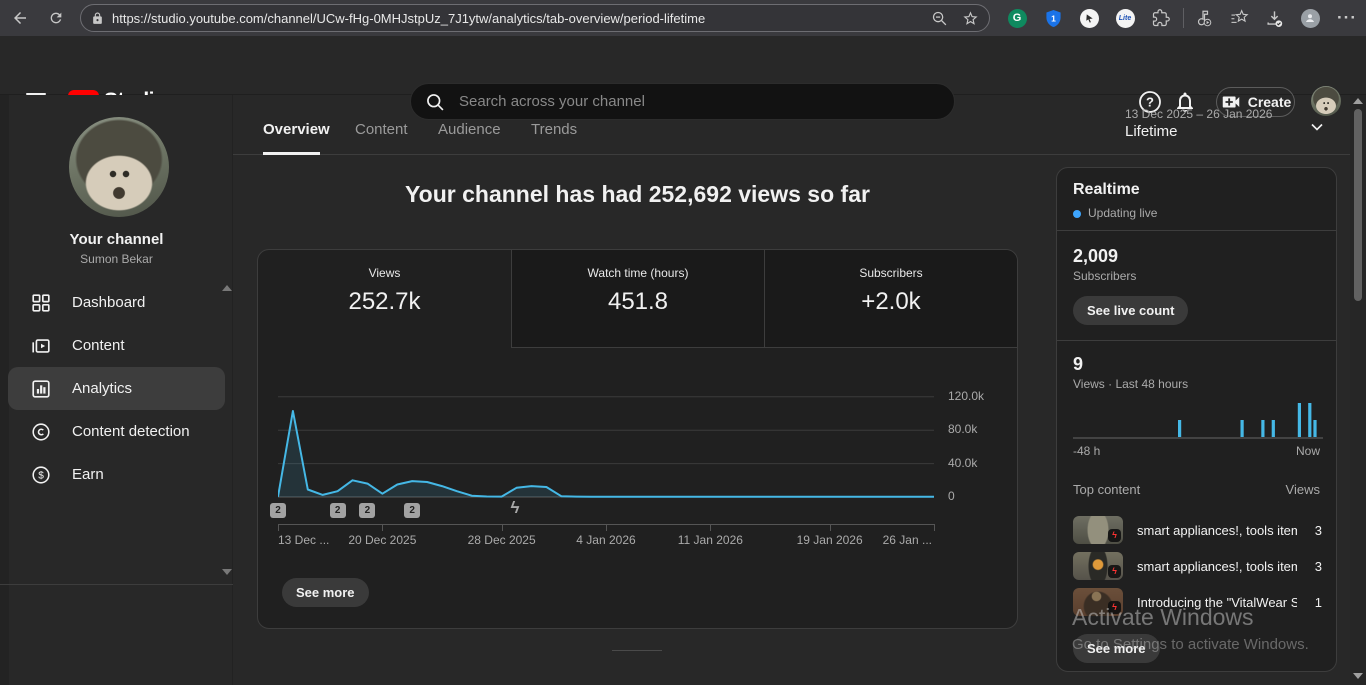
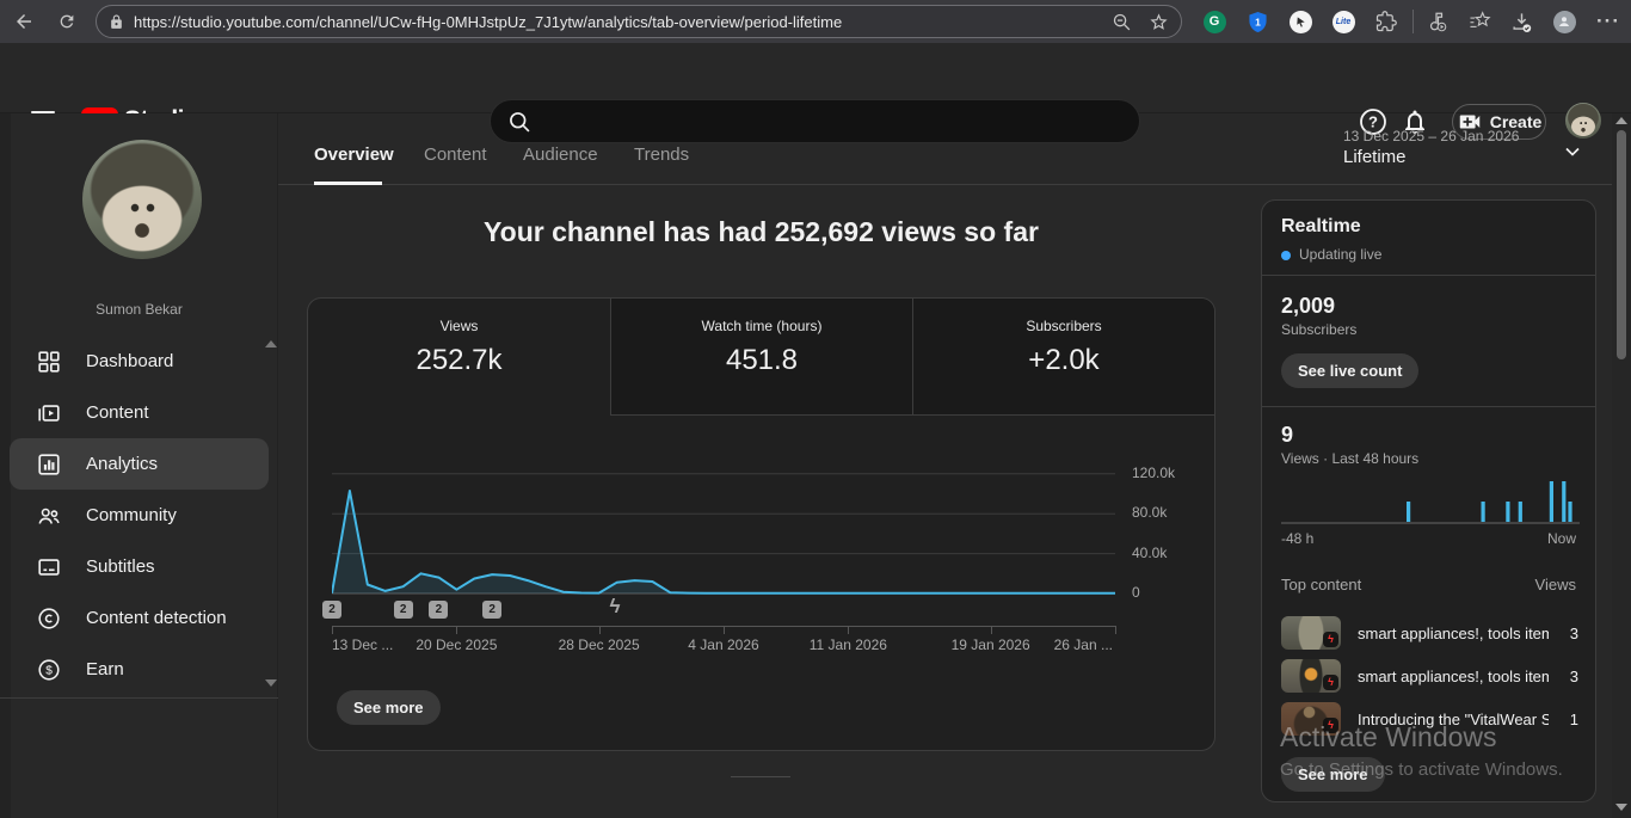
  https://studio.youtube.com/channel/UCw-fHg-0MHJstpUz_7J1ytw/analytics/tab-overview/period-lifetime
  G
  1
  ···
- Search across your channel
  ?
  Create
- Your channel
  Sumon Bekar
  Dashboard
  Content
  Analytics
+ Community
+ Subtitles
  Content detection
  $
  Earn
  Overview
  Content
  Audience
  Trends
  13 Dec 2025 – 26 Jan 2026
  Lifetime
  Your channel has had 252,692 views so far
  Views
  252.7k
  Watch time (hours)
  451.8
  Subscribers
  +2.0k
  0
  40.0k
  80.0k
  120.0k
  2
  2
  2
  2
  ϟ
  13 Dec ...
  20 Dec 2025
  28 Dec 2025
  4 Jan 2026
  11 Jan 2026
  19 Jan 2026
  26 Jan ...
  See more
  Realtime
  Updating live
  2,009
  Subscribers
  See live count
  9
  Views · Last 48 hours
  -48 h
  Now
  Top content
  Views
  ϟ
  smart appliances!, tools item
  3
  ϟ
  smart appliances!, tools item
  3
  ϟ
  Introducing the "VitalWear S
  1
  See more
  Activate Windows
  Go to Settings to activate Windows.
